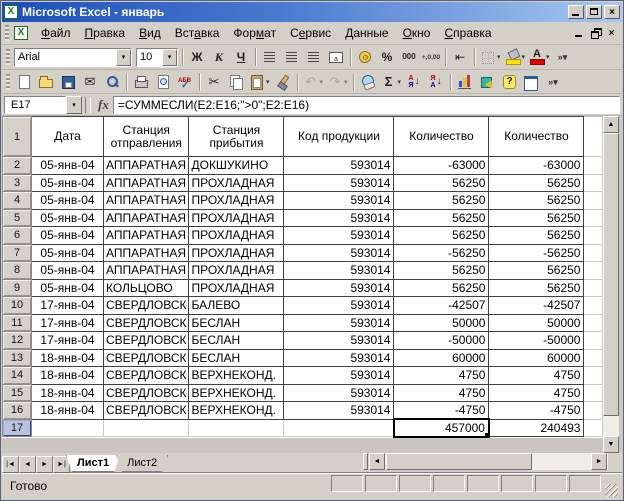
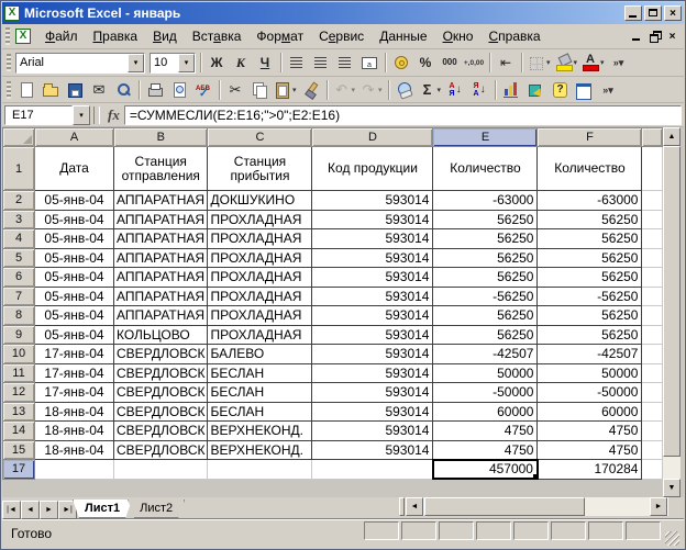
  X
  Microsoft Excel - январь
  ×
  X
  Файл
  Правка
  Вид
  Вставка
  Формат
  Сервис
  Данные
  Окно
  Справка
  ×
  Arial
  10
  Ж
  К
  Ч
  %
  000
  ⇤
  A
  »
  ▾
  ✉
  ✂
  ↶
  ↷
  Σ
  ↓
  ↓
  »
  ▾
  E17
  fx
  =СУММЕСЛИ(E2:E16;">0";E2:E16)
+ 	A	B	C	D	E	F
  1	Дата	Станция отправления	Станция прибытия	Код продукции	Количество	Количество
  2	05-янв-04	АППАРАТНАЯ	ДОКШУКИНО	593014	-63000	-63000
  3	05-янв-04	АППАРАТНАЯ	ПРОХЛАДНАЯ	593014	56250	56250
  4	05-янв-04	АППАРАТНАЯ	ПРОХЛАДНАЯ	593014	56250	56250
  5	05-янв-04	АППАРАТНАЯ	ПРОХЛАДНАЯ	593014	56250	56250
  6	05-янв-04	АППАРАТНАЯ	ПРОХЛАДНАЯ	593014	56250	56250
  7	05-янв-04	АППАРАТНАЯ	ПРОХЛАДНАЯ	593014	-56250	-56250
  8	05-янв-04	АППАРАТНАЯ	ПРОХЛАДНАЯ	593014	56250	56250
  9	05-янв-04	КОЛЬЦОВО	ПРОХЛАДНАЯ	593014	56250	56250
  10	17-янв-04	СВЕРДЛОВСК	БАЛЕВО	593014	-42507	-42507
  11	17-янв-04	СВЕРДЛОВСК	БЕСЛАН	593014	50000	50000
  12	17-янв-04	СВЕРДЛОВСК	БЕСЛАН	593014	-50000	-50000
  13	18-янв-04	СВЕРДЛОВСК	БЕСЛАН	593014	60000	60000
  14	18-янв-04	СВЕРДЛОВСК	ВЕРХНЕКОНД.	593014	4750	4750
  15	18-янв-04	СВЕРДЛОВСК	ВЕРХНЕКОНД.	593014	4750	4750
- 16	18-янв-04	СВЕРДЛОВСК	ВЕРХНЕКОНД.	593014	-4750	-4750
- 17					457000	240493
+ 17					457000	170284
  Лист1 Лист2
  Готово
